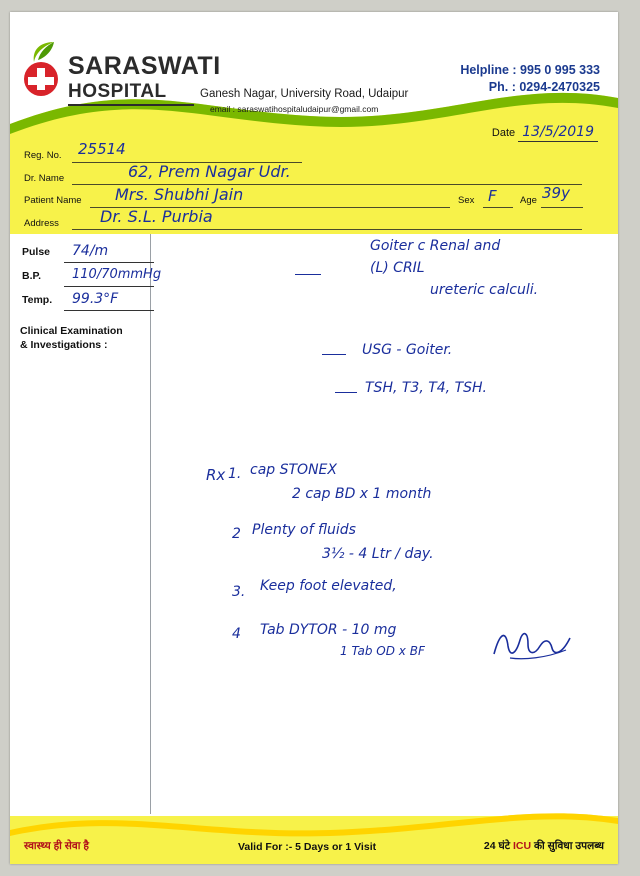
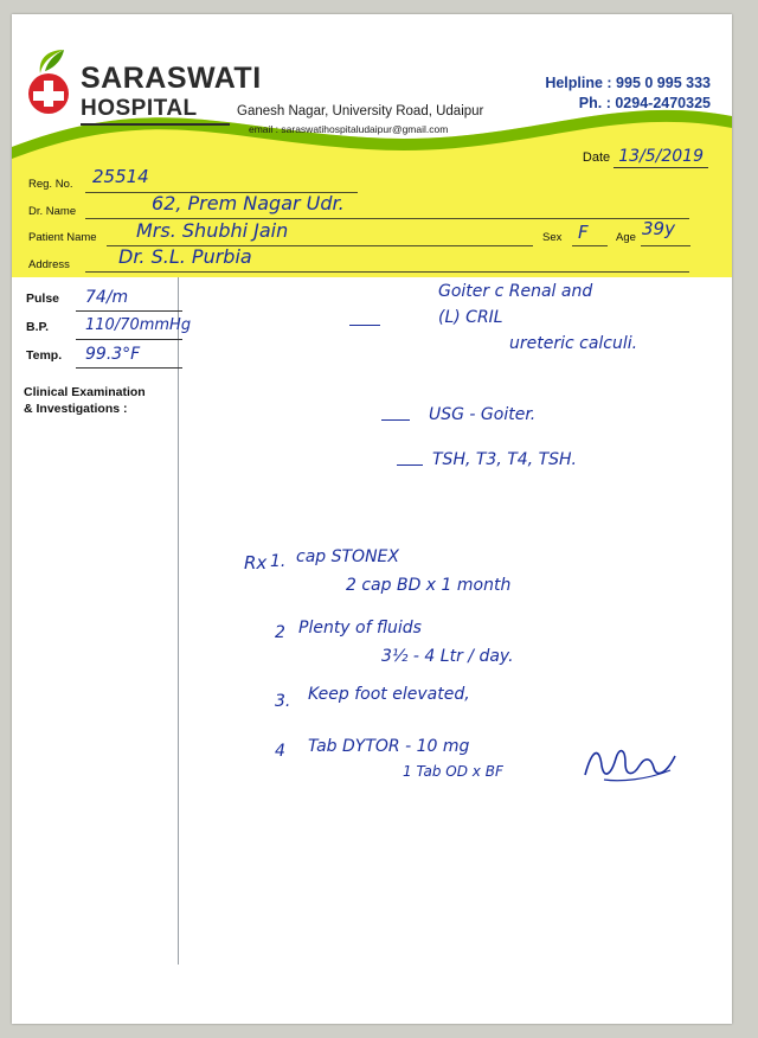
  SARASWATI
  HOSPITAL
  Ganesh Nagar, University Road, Udaipur
  email : saraswatihospitaludaipur@gmail.com
  Helpline : 995 0 995 333
  Ph. : 0294-2470325
  Date 13/5/2019
  Reg. No.
  25514
  Dr. Name
  62, Prem Nagar Udr.
  Patient Name
  Mrs. Shubhi Jain
  Sex
  F
  Age
  39y
  Address
  Dr. S.L. Purbia
  Pulse
  74/m
  B.P.
  110/70mmHg
  Temp.
  99.3°F
  Clinical Examination
  & Investigations :
  Goiter c Renal and
  (L) CRIL
  ureteric calculi.
  USG - Goiter.
  TSH, T3, T4, TSH.
  Rx
  1.
  cap STONEX
  2 cap BD x 1 month
  2
  Plenty of fluids
  3½ - 4 Ltr / day.
  3.
  Keep foot elevated,
  4
  Tab DYTOR - 10 mg
  1 Tab OD x BF
- स्वास्थ्य ही सेवा है
- Valid For :- 5 Days or 1 Visit
- 24 घंटे ICU की सुविधा उपलब्ध
